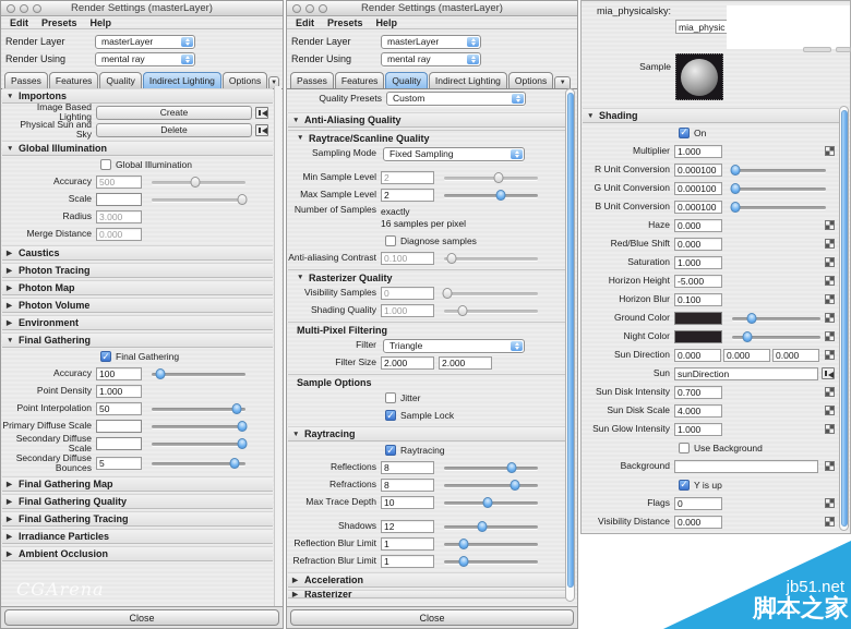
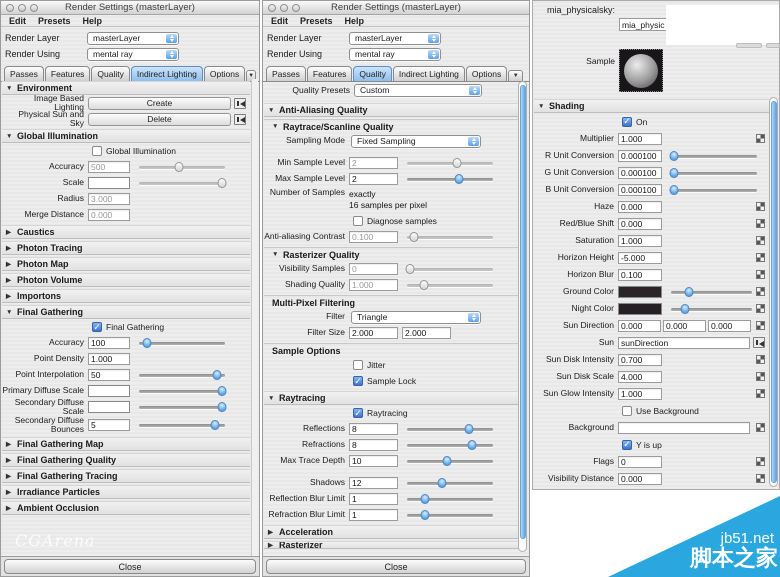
  Render Settings (masterLayer)
  Edit
  Presets
  Help
  Render Layer
  masterLayer
  Render Using
  mental ray
  Passes
  Features
  Quality
  Indirect Lighting
  Options
- Importons
+ Environment
  Image Based Lighting
  Create
  Physical Sun and Sky
  Delete
  Global Illumination
  Global Illumination
  Accuracy
  500
  Scale
  Radius
  3.000
  Merge Distance
  0.000
  Caustics
  Photon Tracing
  Photon Map
  Photon Volume
- Environment
+ Importons
  Final Gathering
  ✓
  Final Gathering
  Accuracy
  100
  Point Density
  1.000
  Point Interpolation
  50
  Primary Diffuse Scale
  Secondary Diffuse Scale
  Secondary Diffuse
  Bounces
  5
  Final Gathering Map
  Final Gathering Quality
  Final Gathering Tracing
  Irradiance Particles
  Ambient Occlusion
  Close
  Render Settings (masterLayer)
  Edit
  Presets
  Help
  Render Layer
  masterLayer
  Render Using
  mental ray
  Passes
  Features
  Quality
  Indirect Lighting
  Options
  Quality Presets
  Custom
  Anti-Aliasing Quality
  Raytrace/Scanline Quality
  Sampling Mode
  Fixed Sampling
  Min Sample Level
  2
  Max Sample Level
  2
  Number of Samples
  exactly
  16 samples per pixel
  Diagnose samples
  Anti-aliasing Contrast
  0.100
  Rasterizer Quality
  Visibility Samples
  0
  Shading Quality
  1.000
  Multi-Pixel Filtering
  Filter
  Triangle
  Filter Size
  2.000
  2.000
  Sample Options
  Jitter
  ✓
  Sample Lock
  Raytracing
  ✓
  Raytracing
  Reflections
  8
  Refractions
  8
  Max Trace Depth
  10
  Shadows
  12
  Reflection Blur Limit
  1
  Refraction Blur Limit
  1
  Acceleration
  Rasterizer
  Close
  mia_physicalsky:
  mia_physic
  Sample
  Shading
  ✓
  On
  Multiplier
  1.000
  R Unit Conversion
  0.000100
  G Unit Conversion
  0.000100
  B Unit Conversion
  0.000100
  Haze
  0.000
  Red/Blue Shift
  0.000
  Saturation
  1.000
  Horizon Height
  -5.000
  Horizon Blur
  0.100
  Ground Color
  Night Color
  Sun Direction
  0.000
  0.000
  0.000
  Sun
  sunDirection
  Sun Disk Intensity
  0.700
  Sun Disk Scale
  4.000
  Sun Glow Intensity
  1.000
  Use Background
  Background
  ✓
  Y is up
  Flags
  0
  Visibility Distance
  0.000
  jb51.net
  脚本之家
